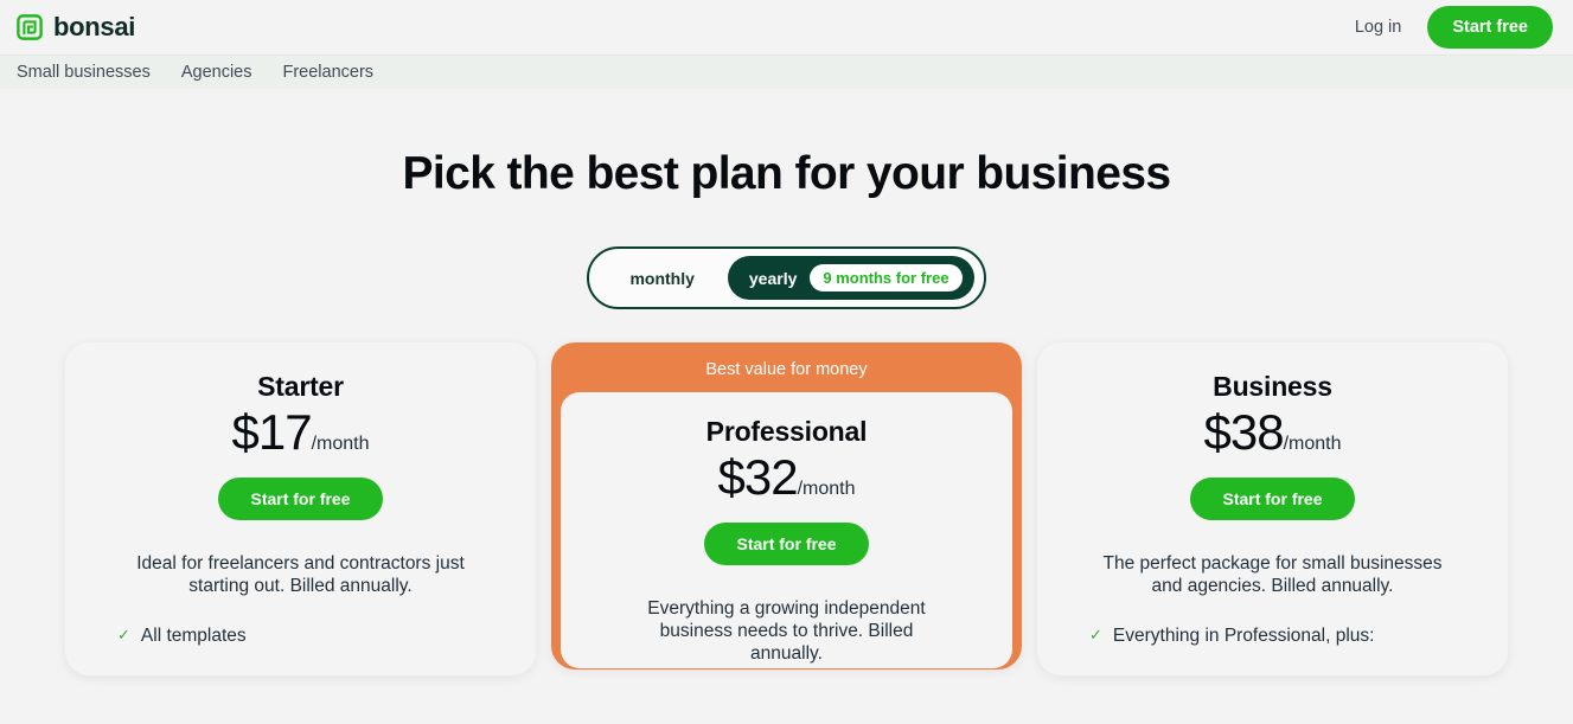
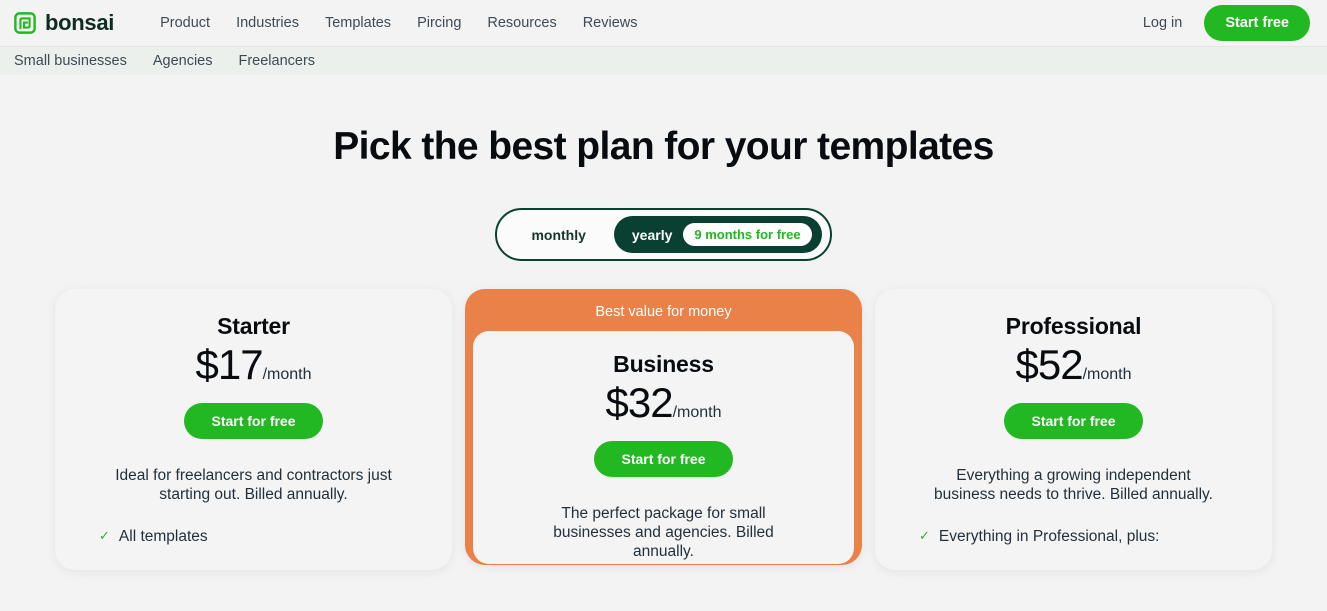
  bonsai
+ Product
+ Industries
+ Templates
+ Pircing
+ Resources
+ Reviews
  Log in
  Start free
  Small businesses
  Agencies
  Freelancers
- Pick the best plan for your business
+ Pick the best plan for your templates
  monthly
  yearly
  9 months for free
  Starter
  $17/month
  Start for free
  Ideal for freelancers and contractors just starting out. Billed annually.
  ✓
  All templates
  Best value for money
- Professional
+ Business
  $32/month
  Start for free
- Everything a growing independent business needs to thrive. Billed annually.
+ The perfect package for small businesses and agencies. Billed annually.
- Business
+ Professional
- $38/month
+ $52/month
  Start for free
- The perfect package for small businesses and agencies. Billed annually.
+ Everything a growing independent business needs to thrive. Billed annually.
  ✓
  Everything in Professional, plus:
